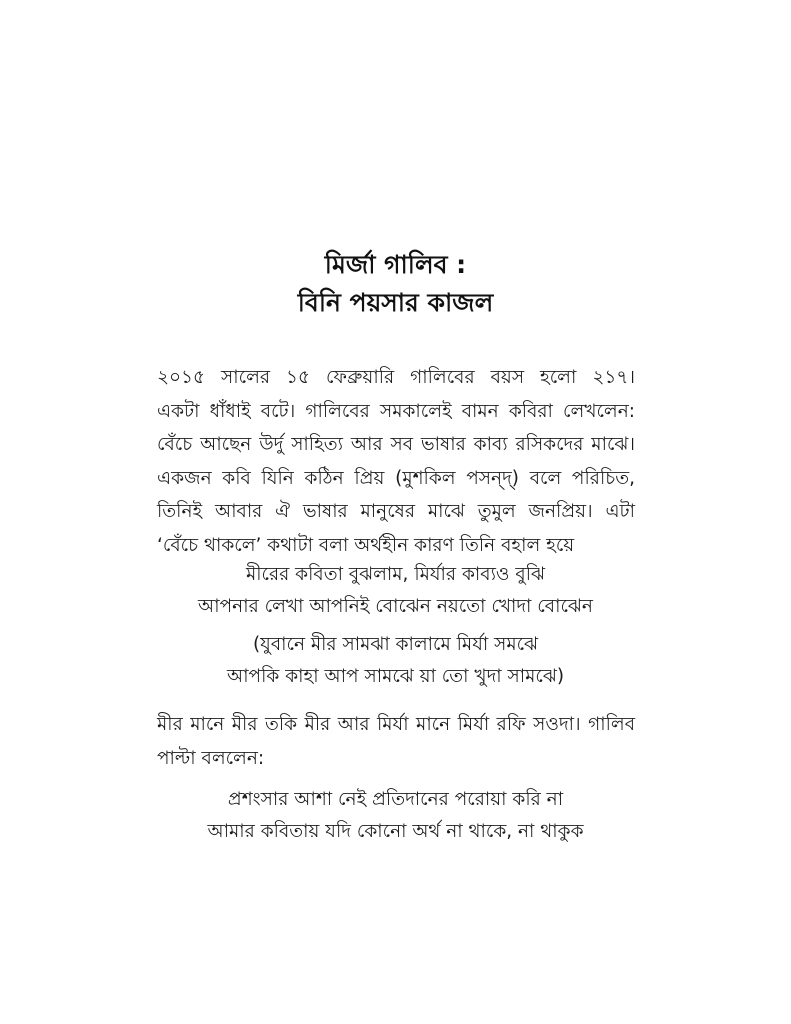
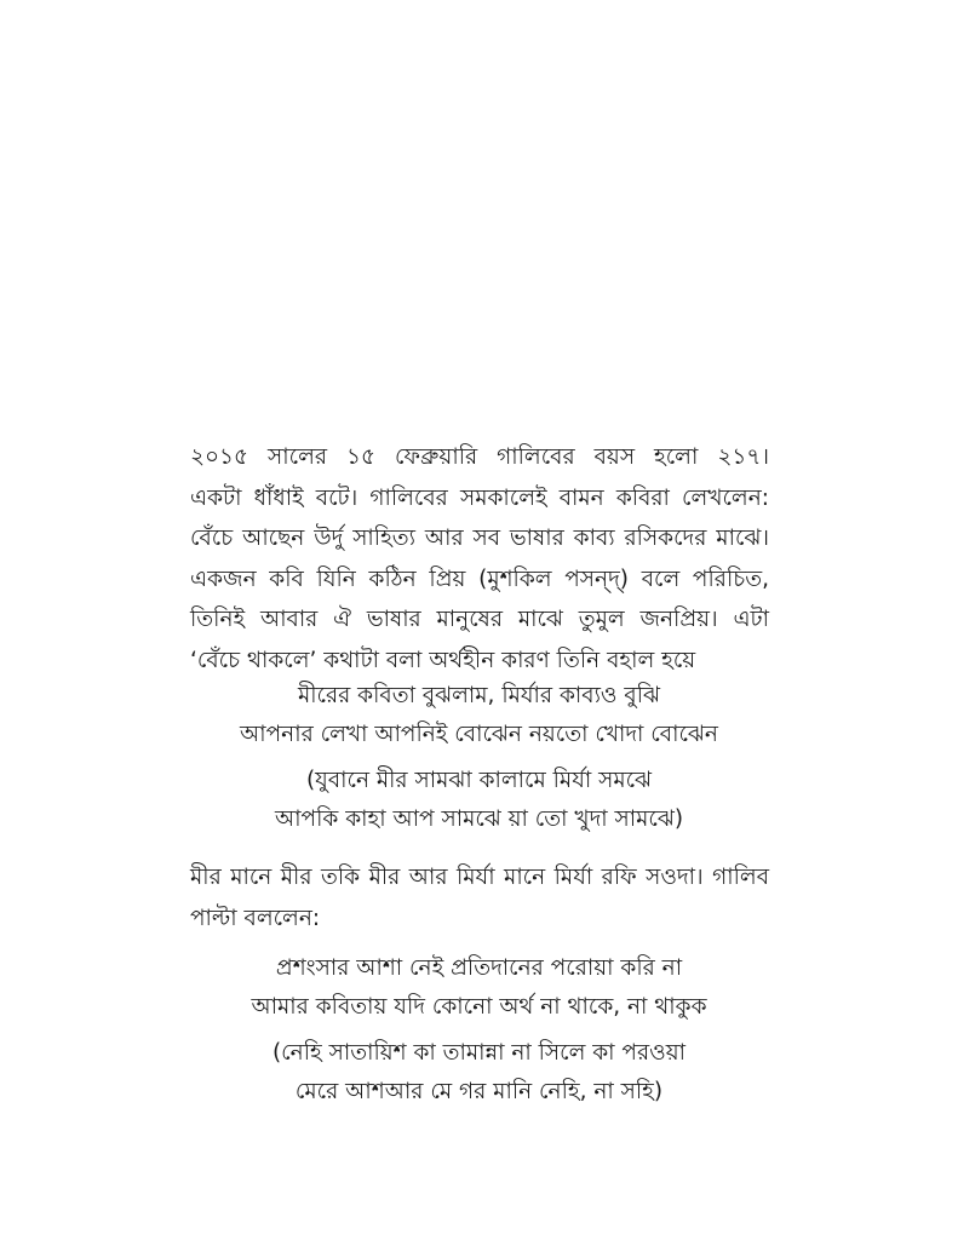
- মির্জা গালিব :
- বিনি পয়সার কাজল
  ২০১৫ সালের ১৫ ফেব্রুয়ারি গালিবের বয়স হলো ২১৭।
  একটা ধাঁধাই বটে। গালিবের সমকালেই বামন কবিরা লেখলেন:
  বেঁচে আছেন উর্দু সাহিত্য আর সব ভাষার কাব্য রসিকদের মাঝে।
  একজন কবি যিনি কঠিন প্রিয় (মুশকিল পসন্দ্) বলে পরিচিত,
  তিনিই আবার ঐ ভাষার মানুষের মাঝে তুমুল জনপ্রিয়। এটা
  ‘বেঁচে থাকলে’ কথাটা বলা অর্থহীন কারণ তিনি বহাল হয়ে
  মীরের কবিতা বুঝলাম, মির্যার কাব্যও বুঝি
  আপনার লেখা আপনিই বোঝেন নয়তো খোদা বোঝেন
  (যুবানে মীর সামঝা কালামে মির্যা সমঝে
  আপকি কাহা আপ সামঝে য়া তো খুদা সামঝে)
  মীর মানে মীর তকি মীর আর মির্যা মানে মির্যা রফি সওদা। গালিব
  পাল্টা বললেন:
  প্রশংসার আশা নেই প্রতিদানের পরোয়া করি না
  আমার কবিতায় যদি কোনো অর্থ না থাকে, না থাকুক
+ (নেহি সাতায়িশ কা তামান্না না সিলে কা পরওয়া
+ মেরে আশআর মে গর মানি নেহি, না সহি)
